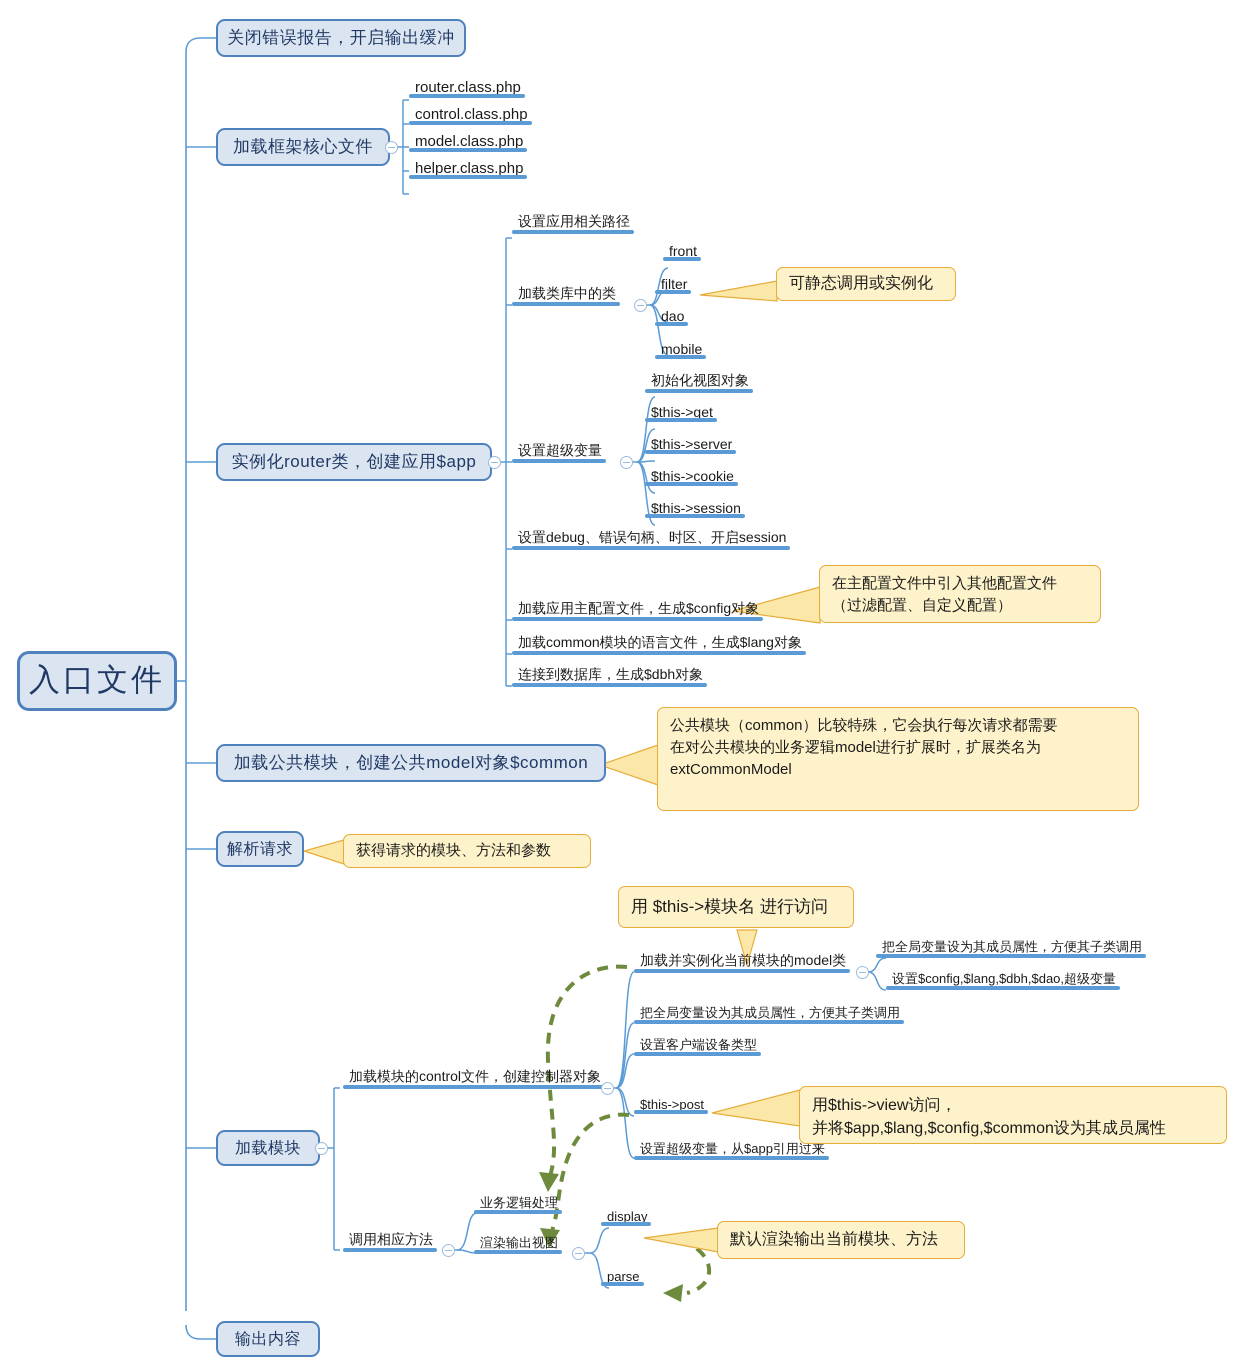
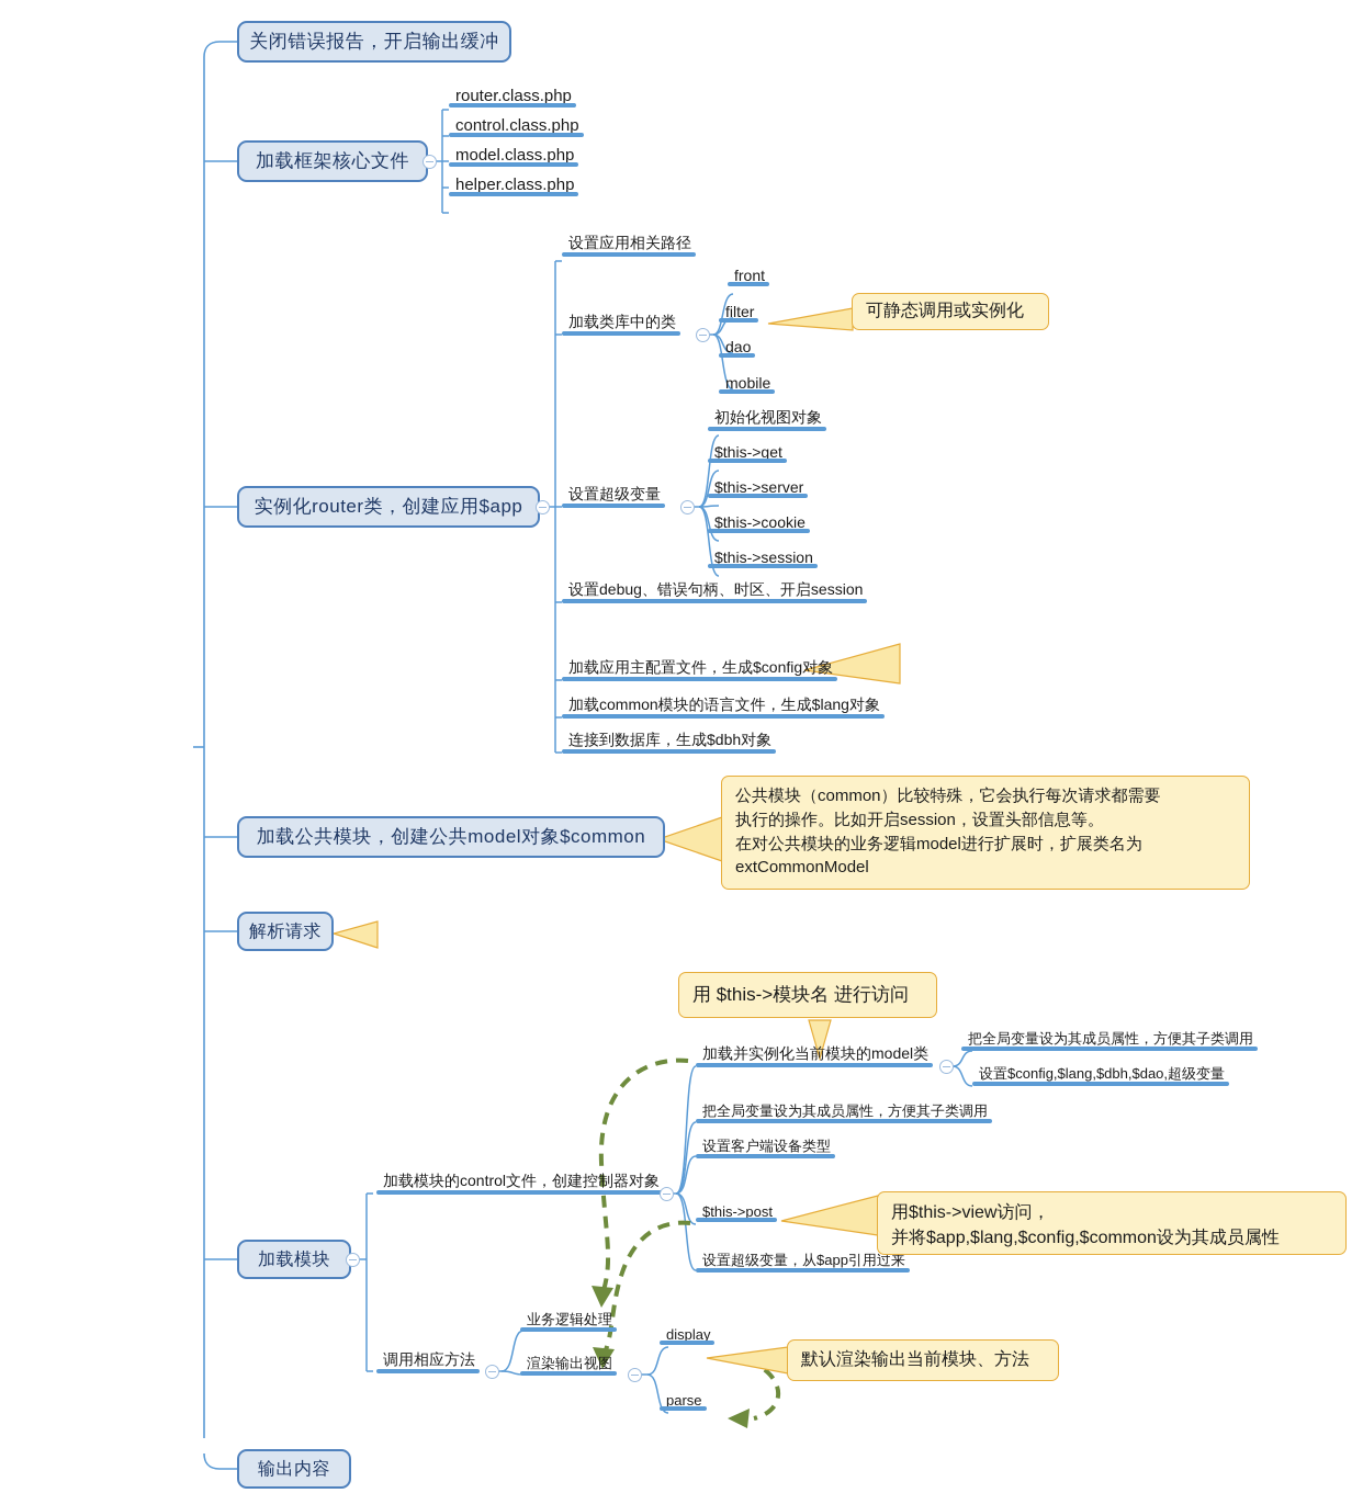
- 入口文件
  关闭错误报告，开启输出缓冲
  加载框架核心文件
  实例化router类，创建应用$app
  加载公共模块，创建公共model对象$common
  解析请求
  加载模块
  输出内容
  router.class.php
  control.class.php
  model.class.php
  helper.class.php
  设置应用相关路径
  加载类库中的类
  front
  filter
  dao
  mobile
  设置超级变量
  初始化视图对象
  $this->get
  $this->server
  $this->cookie
  $this->session
  设置debug、错误句柄、时区、开启session
  加载应用主配置文件，生成$config对象
  加载common模块的语言文件，生成$lang对象
  连接到数据库，生成$dbh对象
  加载模块的control文件，创建控制器对象
  加载并实例化当前模块的model类
  把全局变量设为其成员属性，方便其子类调用
  设置$config,$lang,$dbh,$dao,超级变量
  把全局变量设为其成员属性，方便其子类调用
  设置客户端设备类型
  $this->post
  设置超级变量，从$app引用过来
  调用相应方法
  业务逻辑处理
  渲染输出视图
  display
  parse
  可静态调用或实例化
- 在主配置文件中引入其他配置文件
- （过滤配置、自定义配置）
  公共模块（common）比较特殊，它会执行每次请求都需要
+ 执行的操作。比如开启session，设置头部信息等。
  在对公共模块的业务逻辑model进行扩展时，扩展类名为
  extCommonModel
- 获得请求的模块、方法和参数
  用 $this->模块名 进行访问
  用$this->view访问，
  并将$app,$lang,$config,$common设为其成员属性
  默认渲染输出当前模块、方法
